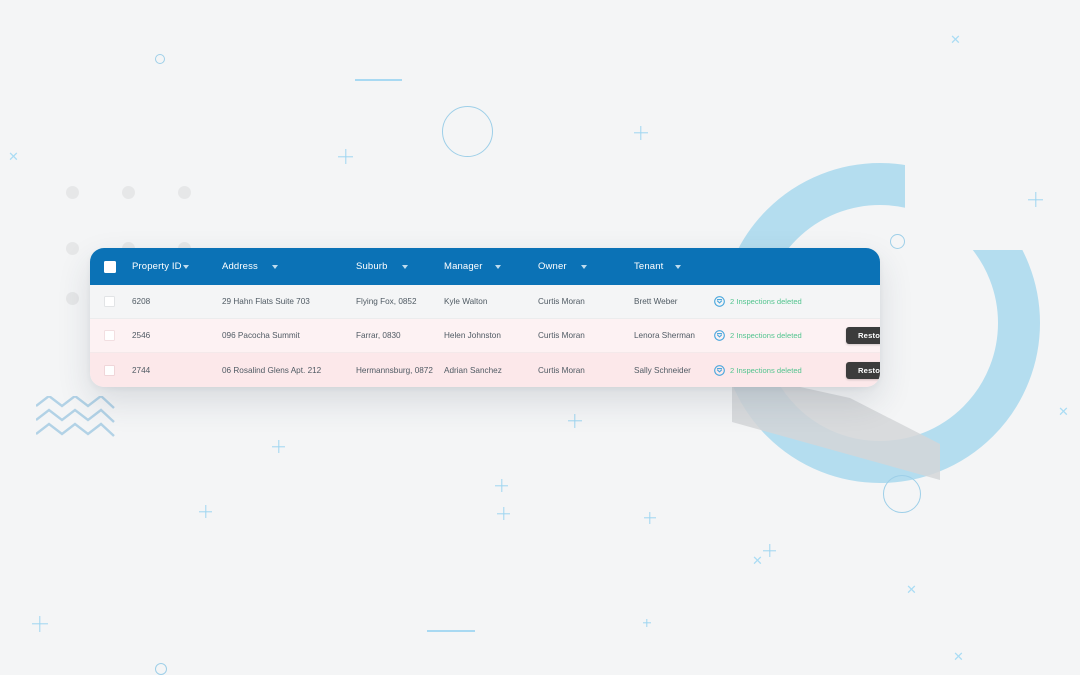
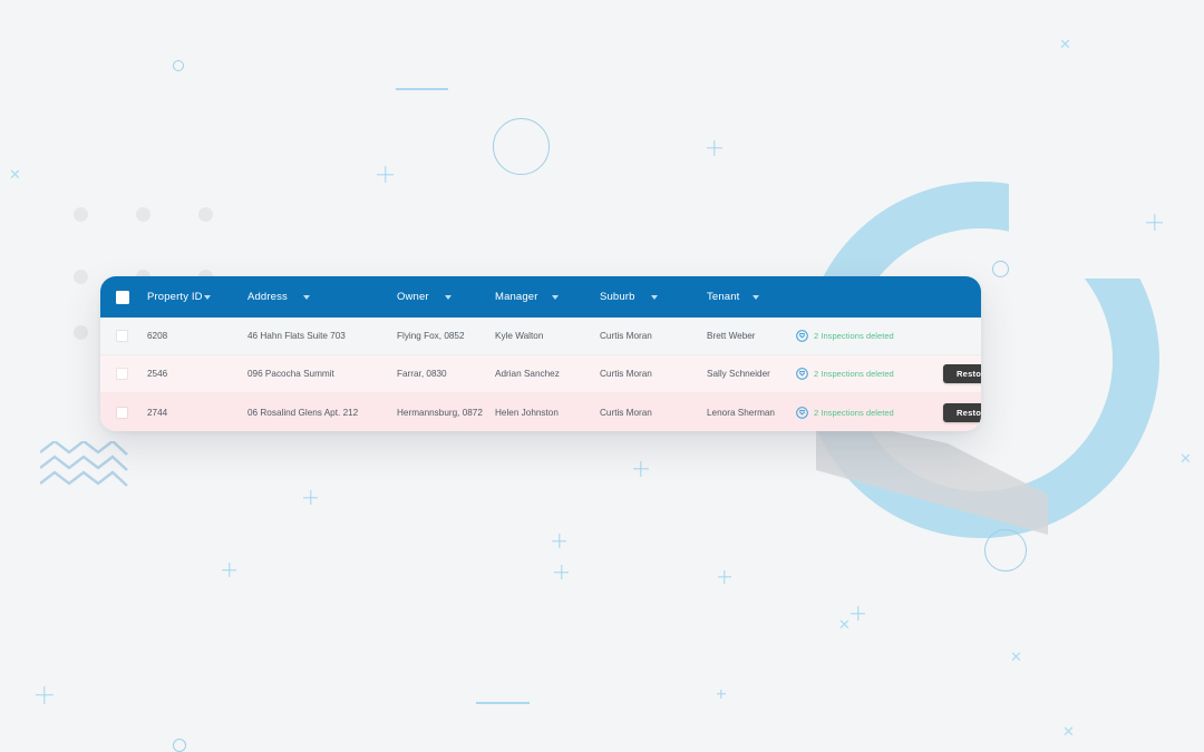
  ✕
  ✕
  ✕
  ✕
  ✕
  ✕
  Property ID
  Address
- Suburb
+ Owner
  Manager
- Owner
+ Suburb
  Tenant
  6208
- 29 Hahn Flats Suite 703
+ 46 Hahn Flats Suite 703
  Flying Fox, 0852
  Kyle Walton
  Curtis Moran
  Brett Weber
  2 Inspections deleted
  2546
  096 Pacocha Summit
  Farrar, 0830
- Helen Johnston
+ Adrian Sanchez
  Curtis Moran
- Lenora Sherman
+ Sally Schneider
  2 Inspections deleted
  Resto
  2744
  06 Rosalind Glens Apt. 212
  Hermannsburg, 0872
- Adrian Sanchez
+ Helen Johnston
  Curtis Moran
- Sally Schneider
+ Lenora Sherman
  2 Inspections deleted
  Resto
